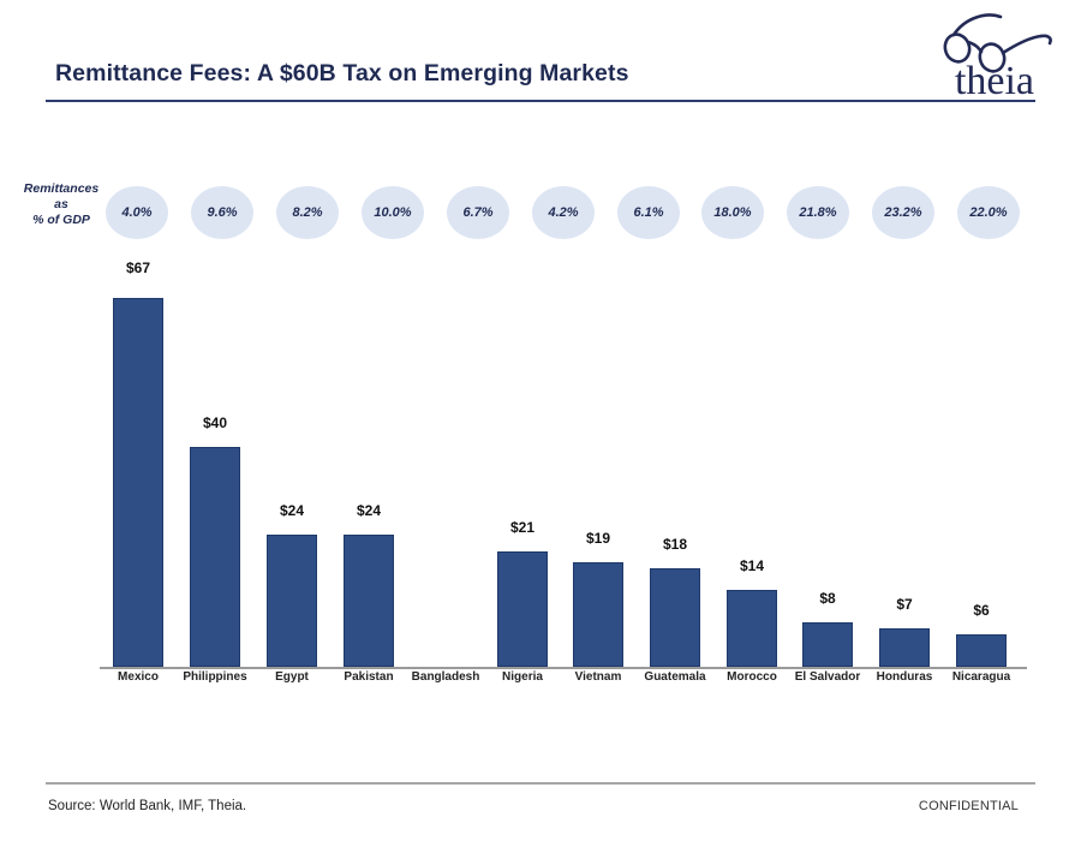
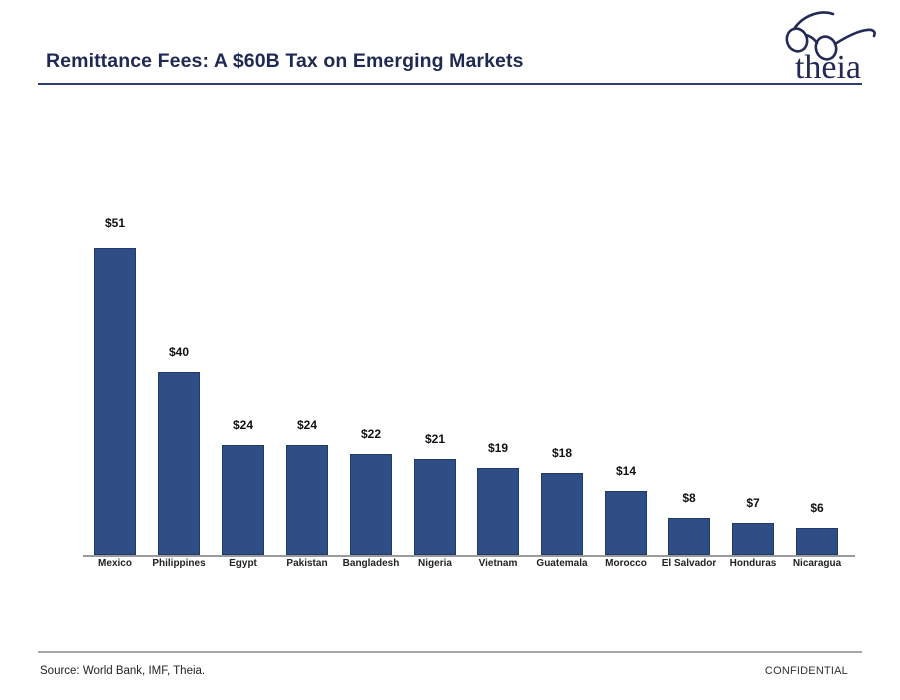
  theia
  Remittance Fees: A $60B Tax on Emerging Markets
- Remittances
- as
- % of GDP
- 4.0%
- 9.6%
- 8.2%
- 10.0%
- 6.7%
- 4.2%
- 6.1%
- 18.0%
- 21.8%
- 23.2%
- 22.0%
- $67
+ $51
  $40
  $24
  $24
+ $22
  $21
  $19
  $18
  $14
  $8
  $7
  $6
  Mexico
  Philippines
  Egypt
  Pakistan
  Bangladesh
  Nigeria
  Vietnam
  Guatemala
  Morocco
  El Salvador
  Honduras
  Nicaragua
  Source: World Bank, IMF, Theia.
  CONFIDENTIAL
